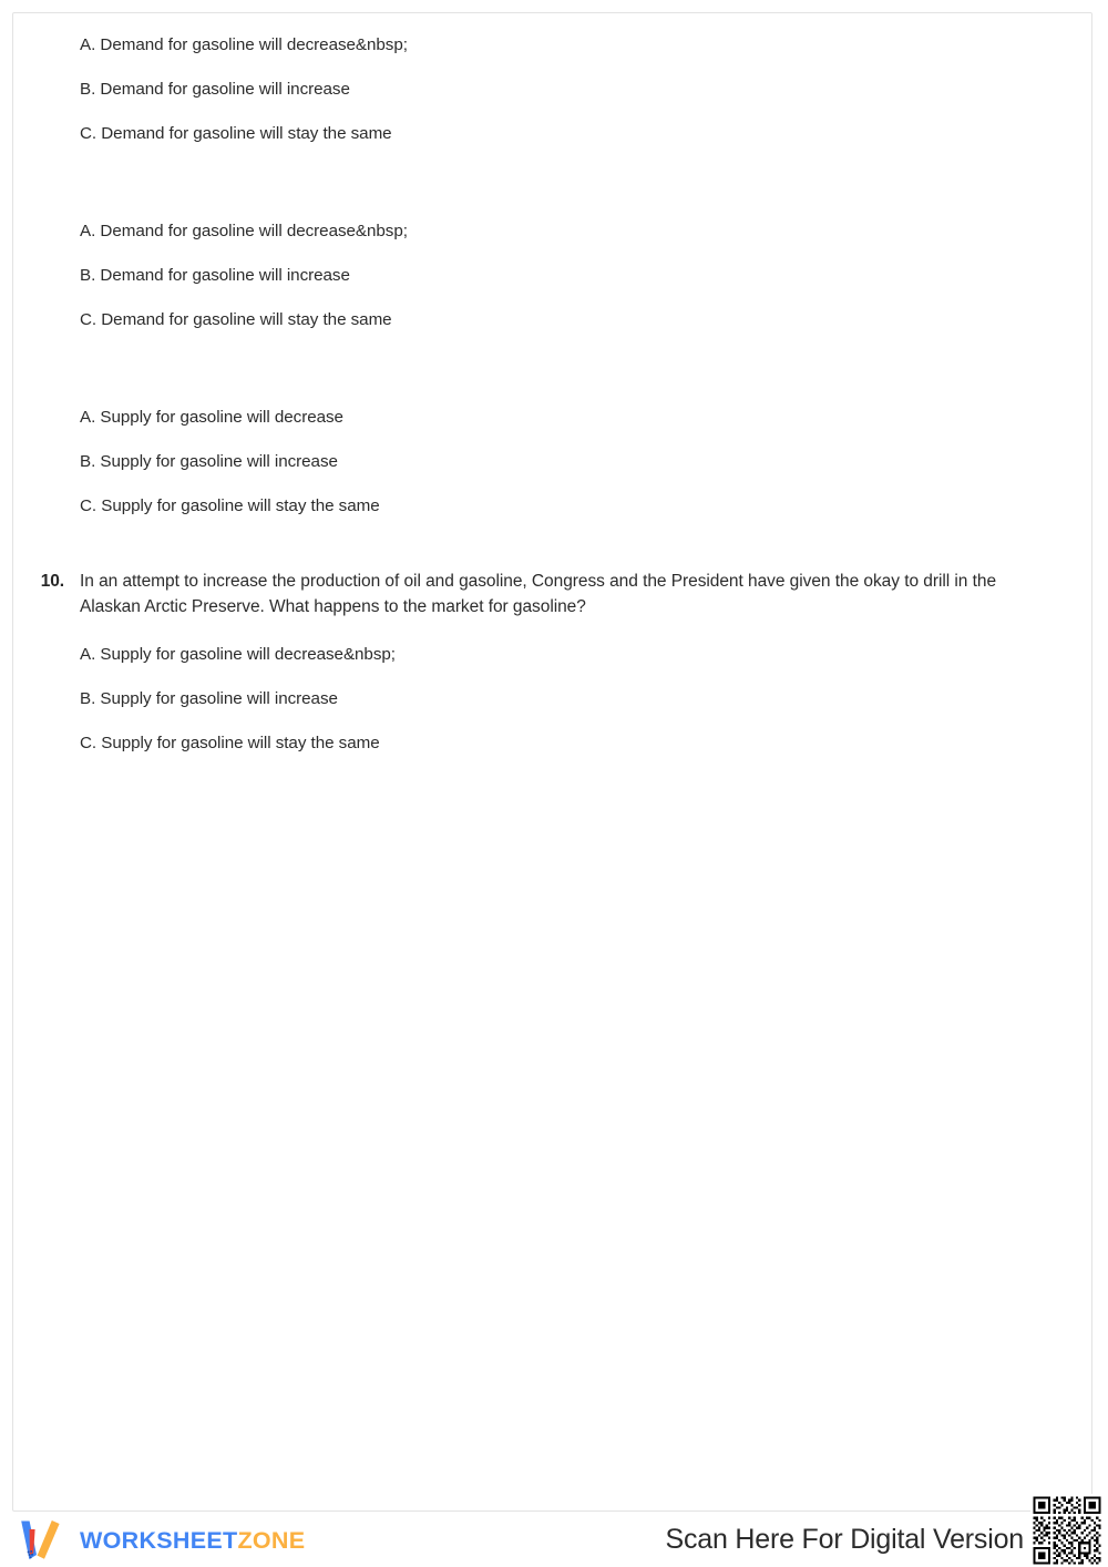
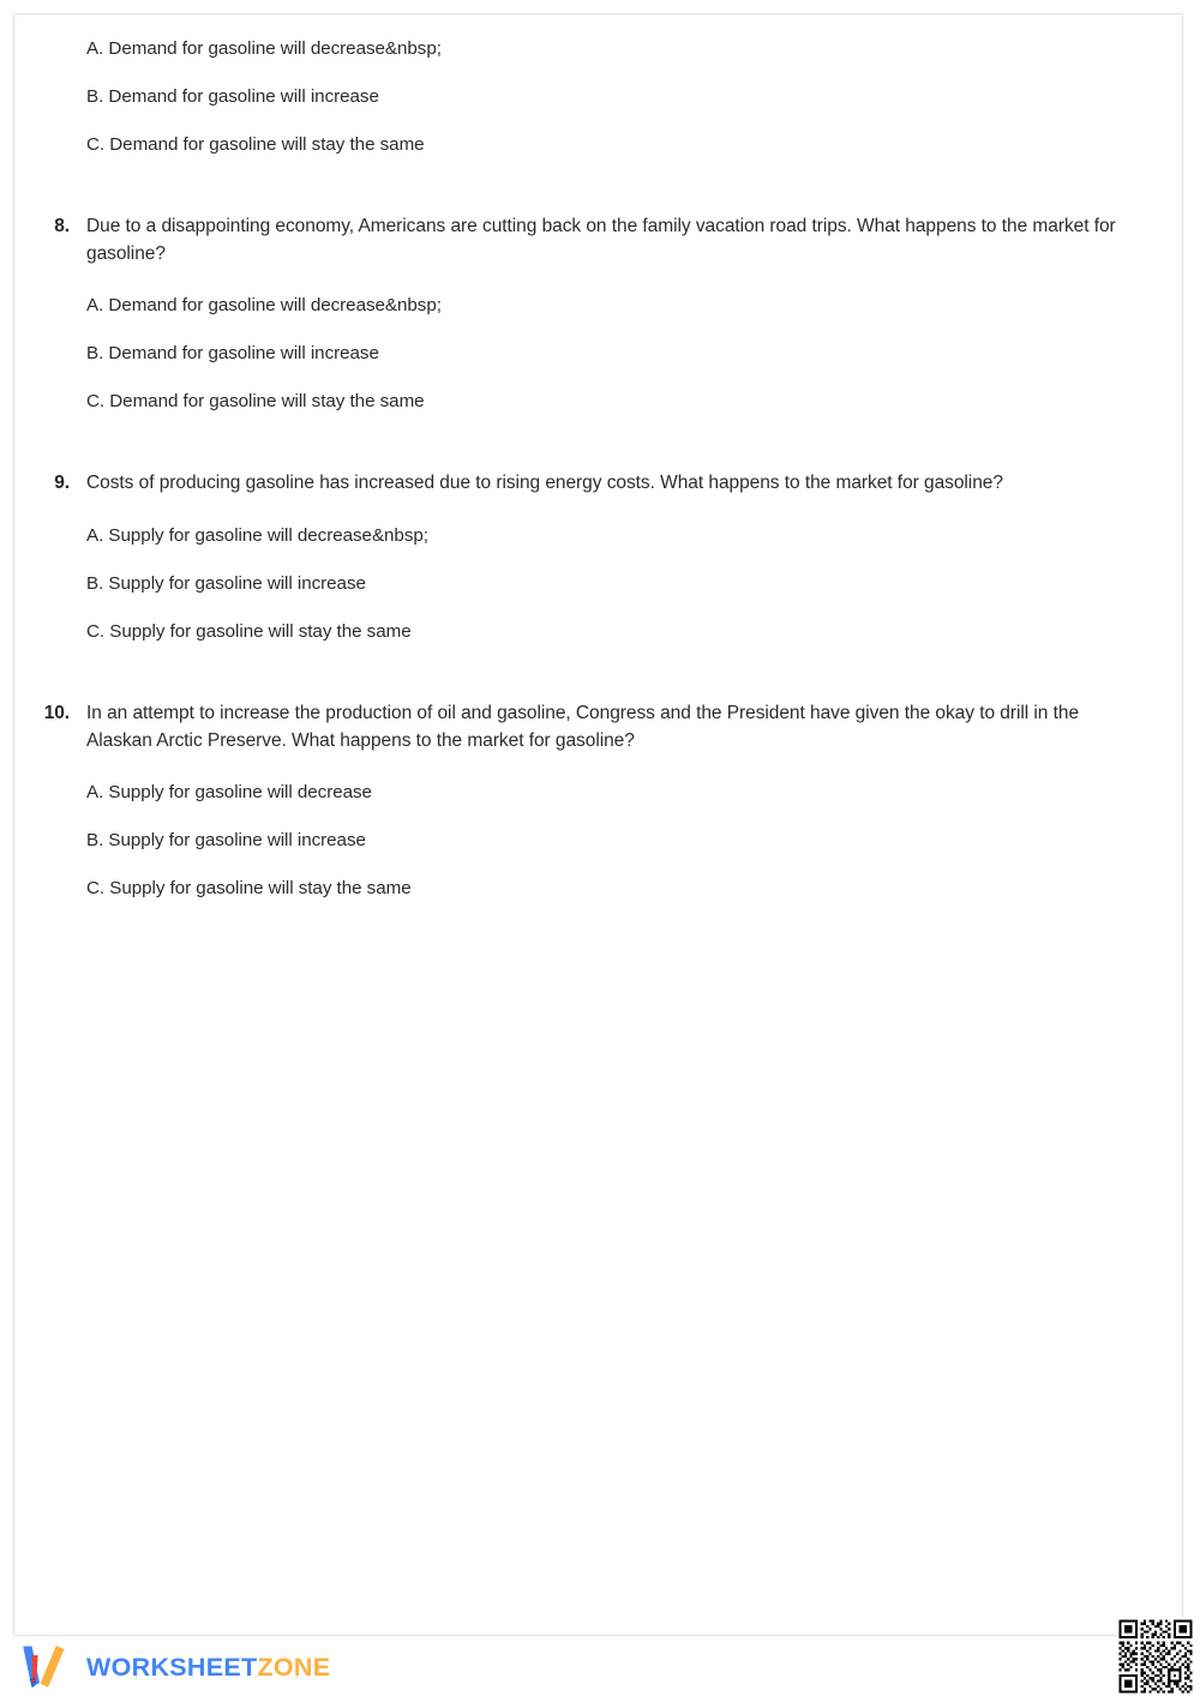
  A. Demand for gasoline will decrease&nbsp;
  B. Demand for gasoline will increase
  C. Demand for gasoline will stay the same
+ 8.
+ Due to a disappointing economy, Americans are cutting back on the family vacation road trips. What happens to the market for gasoline?
  A. Demand for gasoline will decrease&nbsp;
  B. Demand for gasoline will increase
  C. Demand for gasoline will stay the same
+ 9.
+ Costs of producing gasoline has increased due to rising energy costs. What happens to the market for gasoline?
- A. Supply for gasoline will decrease
+ A. Supply for gasoline will decrease&nbsp;
  B. Supply for gasoline will increase
  C. Supply for gasoline will stay the same
  10.
  In an attempt to increase the production of oil and gasoline, Congress and the President have given the okay to drill in the Alaskan Arctic Preserve. What happens to the market for gasoline?
- A. Supply for gasoline will decrease&nbsp;
+ A. Supply for gasoline will decrease
  B. Supply for gasoline will increase
  C. Supply for gasoline will stay the same
  WORKSHEETZONE
- Scan Here For Digital Version
